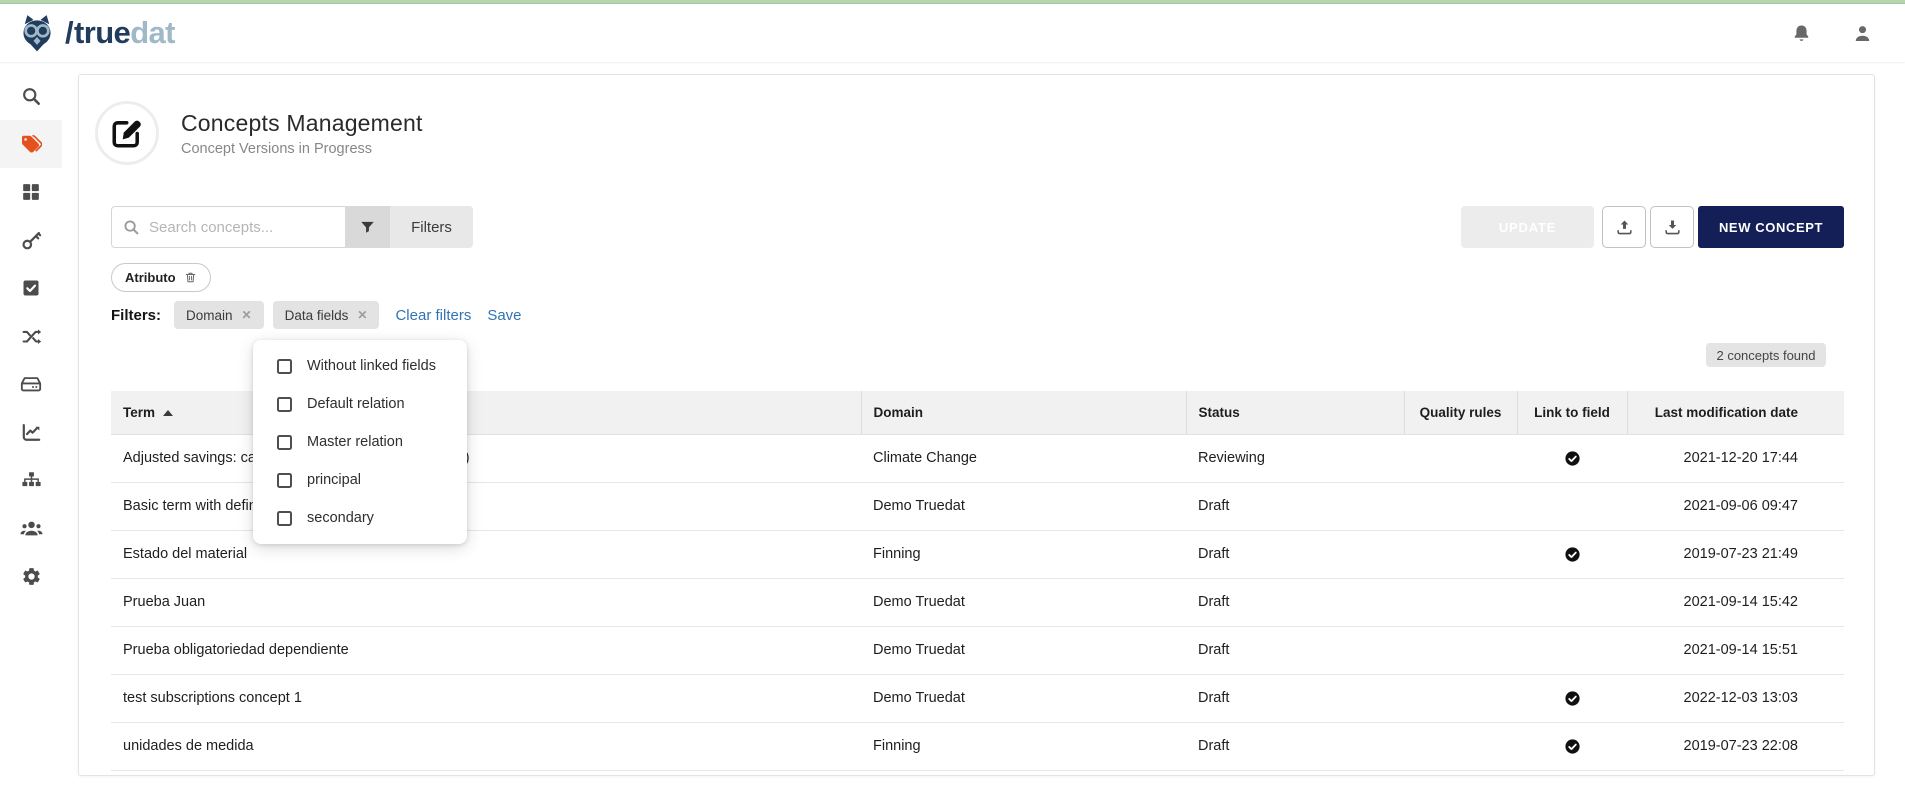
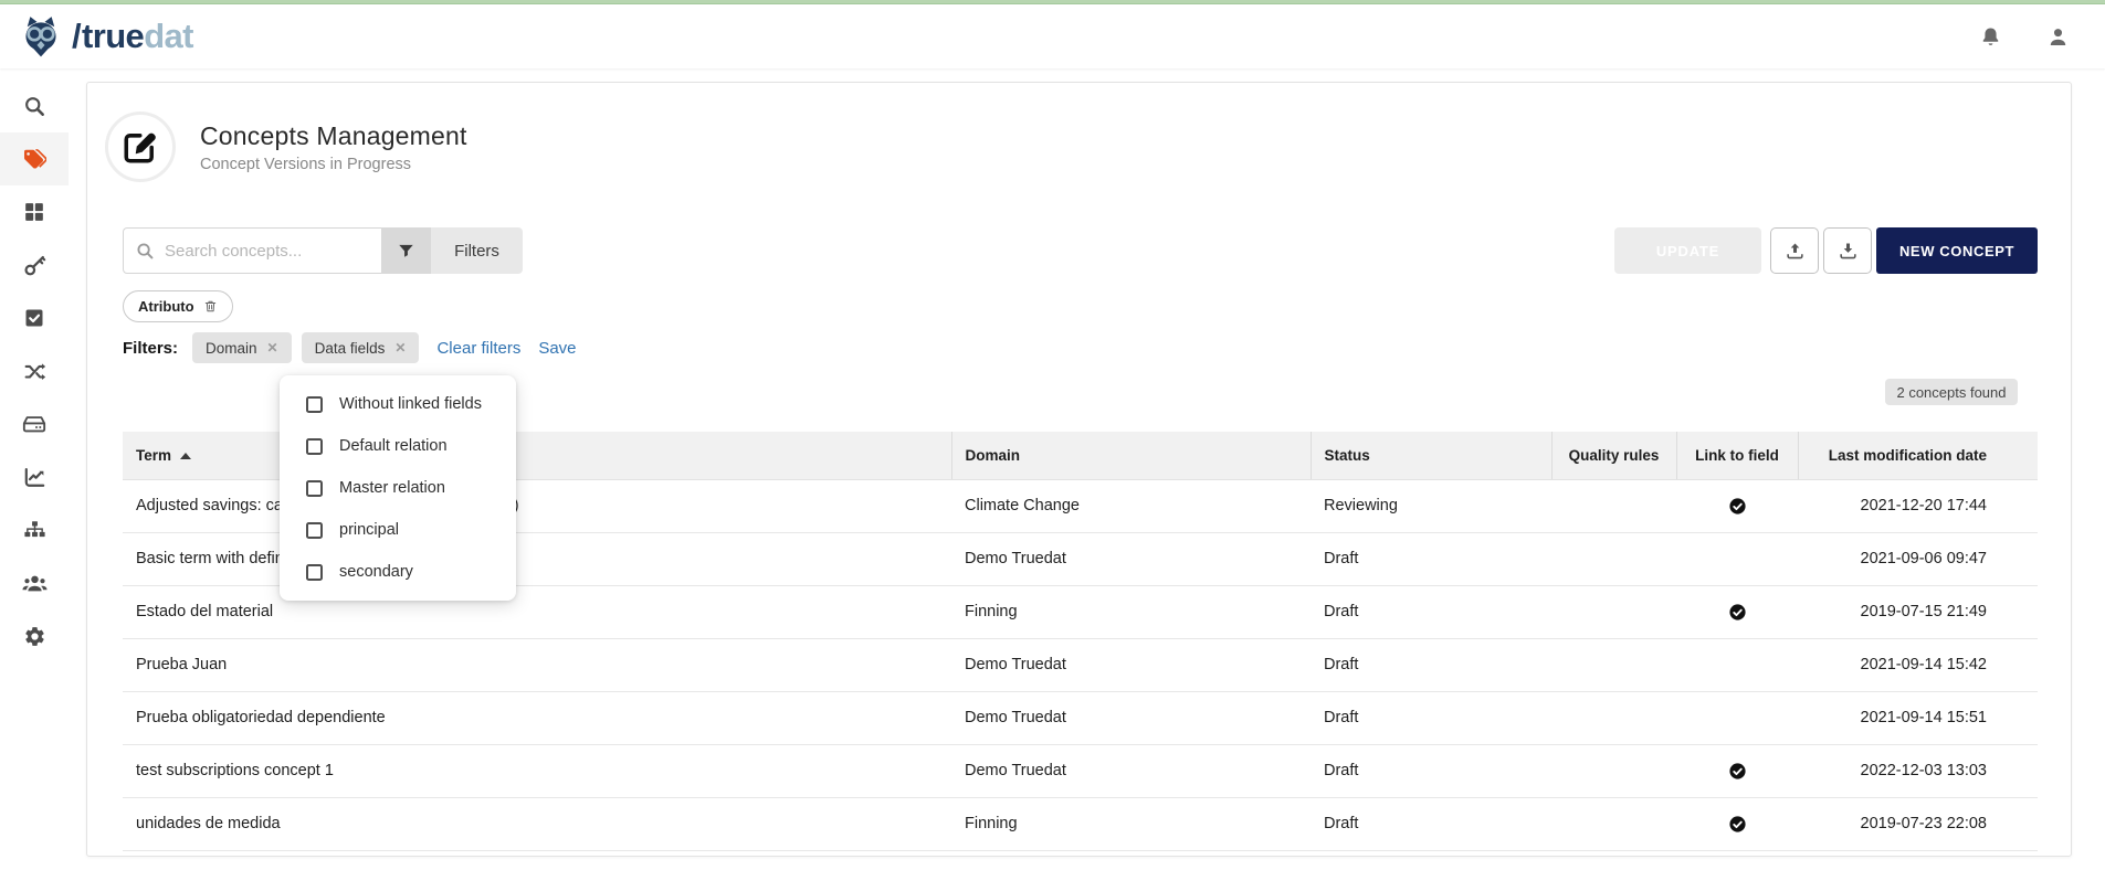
  /truedat
  Concepts Management
  Concept Versions in Progress
  Search concepts...
  Filters
  NEW CONCEPT
  Atributo
  Filters:
  Domain
  ✕
  Data fields
  ✕
  Clear filters
  Save
  2 concepts found
  Term	Domain	Status	Quality rules	Link to field	Last modification date
  Basic term with defi	Demo Truedat	Draft			2021-09-06 09:47
- Estado del material	Finning	Draft			2019-07-23 21:49
+ Estado del material	Finning	Draft			2019-07-15 21:49
  Prueba Juan	Demo Truedat	Draft			2021-09-14 15:42
  Prueba obligatoriedad dependiente	Demo Truedat	Draft			2021-09-14 15:51
  test subscriptions concept 1	Demo Truedat	Draft			2022-12-03 13:03
  unidades de medida	Finning	Draft			2019-07-23 22:08
  Without linked fields
  Default relation
  Master relation
  principal
  secondary
